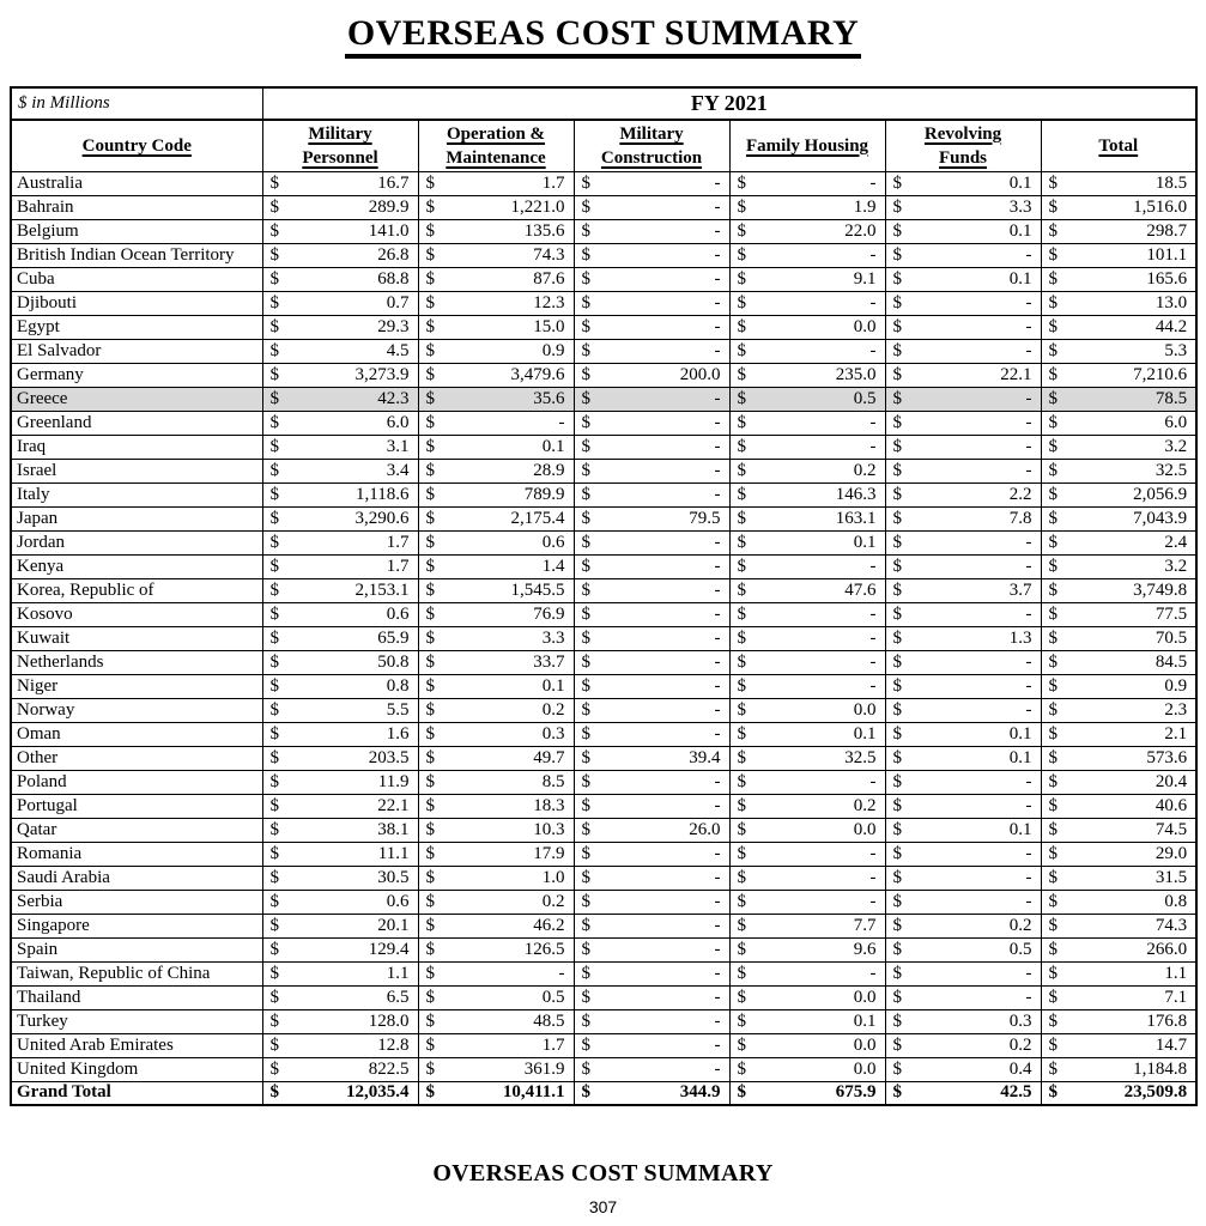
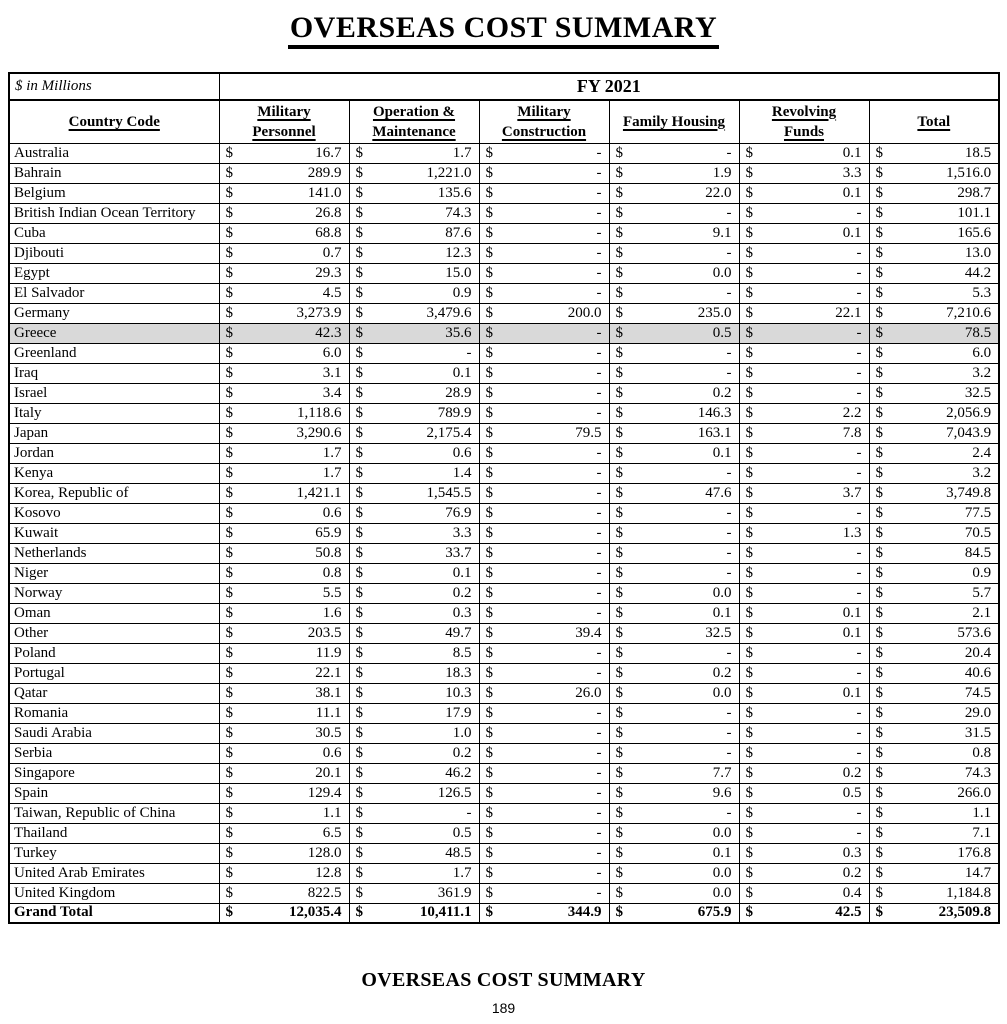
  OVERSEAS COST SUMMARY
  $ in Millions	FY 2021
  Country Code	MilitaryPersonnel	Operation &Maintenance	MilitaryConstruction	Family Housing	RevolvingFunds	Total
  Australia	$ 16.7	$ 1.7	$ -	$ -	$ 0.1	$ 18.5
  Bahrain	$ 289.9	$ 1,221.0	$ -	$ 1.9	$ 3.3	$ 1,516.0
  Belgium	$ 141.0	$ 135.6	$ -	$ 22.0	$ 0.1	$ 298.7
  British Indian Ocean Territory	$ 26.8	$ 74.3	$ -	$ -	$ -	$ 101.1
  Cuba	$ 68.8	$ 87.6	$ -	$ 9.1	$ 0.1	$ 165.6
  Djibouti	$ 0.7	$ 12.3	$ -	$ -	$ -	$ 13.0
  Egypt	$ 29.3	$ 15.0	$ -	$ 0.0	$ -	$ 44.2
  El Salvador	$ 4.5	$ 0.9	$ -	$ -	$ -	$ 5.3
  Germany	$ 3,273.9	$ 3,479.6	$ 200.0	$ 235.0	$ 22.1	$ 7,210.6
  Greece	$ 42.3	$ 35.6	$ -	$ 0.5	$ -	$ 78.5
  Greenland	$ 6.0	$ -	$ -	$ -	$ -	$ 6.0
  Iraq	$ 3.1	$ 0.1	$ -	$ -	$ -	$ 3.2
  Israel	$ 3.4	$ 28.9	$ -	$ 0.2	$ -	$ 32.5
  Italy	$ 1,118.6	$ 789.9	$ -	$ 146.3	$ 2.2	$ 2,056.9
  Japan	$ 3,290.6	$ 2,175.4	$ 79.5	$ 163.1	$ 7.8	$ 7,043.9
  Jordan	$ 1.7	$ 0.6	$ -	$ 0.1	$ -	$ 2.4
  Kenya	$ 1.7	$ 1.4	$ -	$ -	$ -	$ 3.2
- Korea, Republic of	$ 2,153.1	$ 1,545.5	$ -	$ 47.6	$ 3.7	$ 3,749.8
+ Korea, Republic of	$ 1,421.1	$ 1,545.5	$ -	$ 47.6	$ 3.7	$ 3,749.8
  Kosovo	$ 0.6	$ 76.9	$ -	$ -	$ -	$ 77.5
  Kuwait	$ 65.9	$ 3.3	$ -	$ -	$ 1.3	$ 70.5
  Netherlands	$ 50.8	$ 33.7	$ -	$ -	$ -	$ 84.5
  Niger	$ 0.8	$ 0.1	$ -	$ -	$ -	$ 0.9
- Norway	$ 5.5	$ 0.2	$ -	$ 0.0	$ -	$ 2.3
+ Norway	$ 5.5	$ 0.2	$ -	$ 0.0	$ -	$ 5.7
  Oman	$ 1.6	$ 0.3	$ -	$ 0.1	$ 0.1	$ 2.1
  Other	$ 203.5	$ 49.7	$ 39.4	$ 32.5	$ 0.1	$ 573.6
  Poland	$ 11.9	$ 8.5	$ -	$ -	$ -	$ 20.4
  Portugal	$ 22.1	$ 18.3	$ -	$ 0.2	$ -	$ 40.6
  Qatar	$ 38.1	$ 10.3	$ 26.0	$ 0.0	$ 0.1	$ 74.5
  Romania	$ 11.1	$ 17.9	$ -	$ -	$ -	$ 29.0
  Saudi Arabia	$ 30.5	$ 1.0	$ -	$ -	$ -	$ 31.5
  Serbia	$ 0.6	$ 0.2	$ -	$ -	$ -	$ 0.8
  Singapore	$ 20.1	$ 46.2	$ -	$ 7.7	$ 0.2	$ 74.3
  Spain	$ 129.4	$ 126.5	$ -	$ 9.6	$ 0.5	$ 266.0
  Taiwan, Republic of China	$ 1.1	$ -	$ -	$ -	$ -	$ 1.1
  Thailand	$ 6.5	$ 0.5	$ -	$ 0.0	$ -	$ 7.1
  Turkey	$ 128.0	$ 48.5	$ -	$ 0.1	$ 0.3	$ 176.8
  United Arab Emirates	$ 12.8	$ 1.7	$ -	$ 0.0	$ 0.2	$ 14.7
  United Kingdom	$ 822.5	$ 361.9	$ -	$ 0.0	$ 0.4	$ 1,184.8
  Grand Total	$ 12,035.4	$ 10,411.1	$ 344.9	$ 675.9	$ 42.5	$ 23,509.8
  OVERSEAS COST SUMMARY
- 307
+ 189
